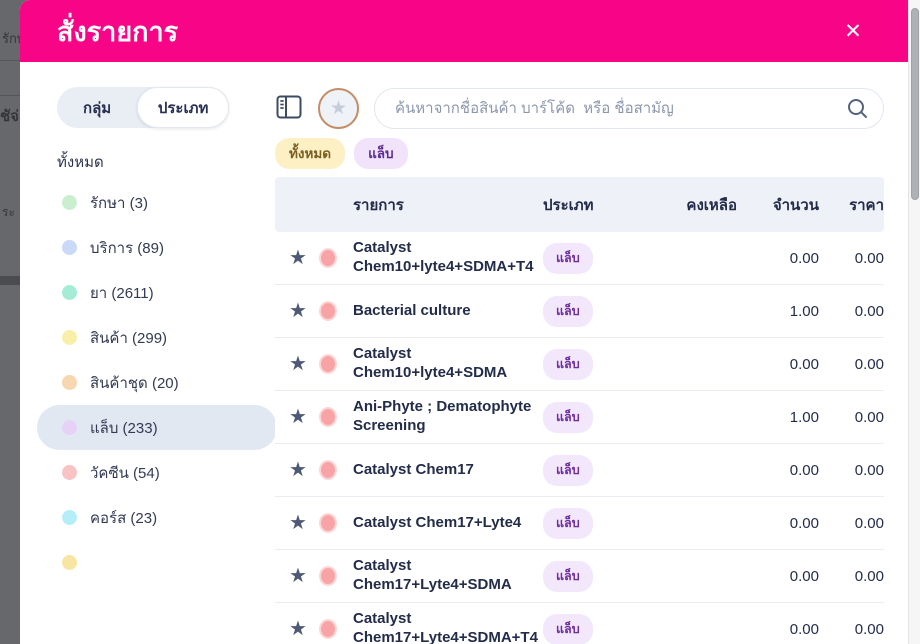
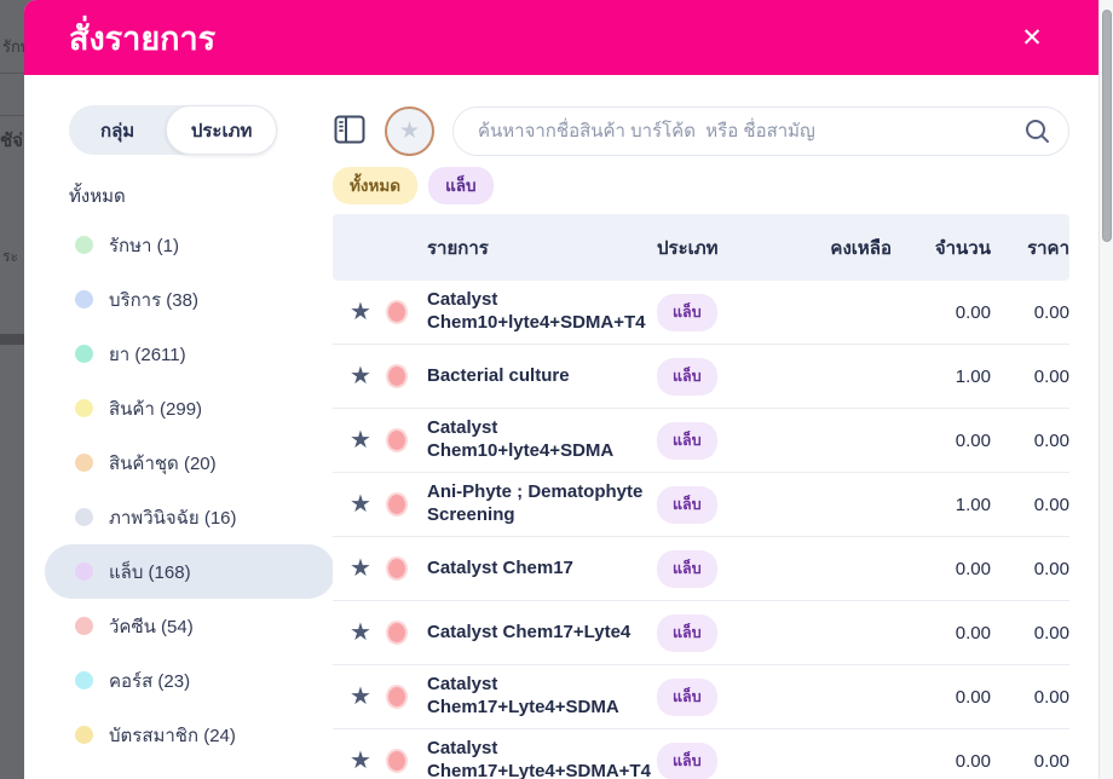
  รัก
  ชัจ่
  ระ
  สั่งรายการ
  ✕
  กลุ่ม
  ประเภท
  ทั้งหมด
- รักษา (3)
+ รักษา (1)
- บริการ (89)
+ บริการ (38)
  ยา (2611)
  สินค้า (299)
  สินค้าชุด (20)
+ ภาพวินิจฉัย (16)
- แล็บ (233)
+ แล็บ (168)
  วัคซีน (54)
  คอร์ส (23)
+ บัตรสมาชิก (24)
  ★
  ค้นหาจากชื่อสินค้า บาร์โค้ด หรือ ชื่อสามัญ
  ทั้งหมด
  แล็บ
  รายการ
  ประเภท
  คงเหลือ
  จำนวน
  ราคา
  ★
  Catalyst Chem10+lyte4+SDMA+T4
  แล็บ
  0.00
  0.00
  ★
  Bacterial culture
  แล็บ
  1.00
  0.00
  ★
  Catalyst Chem10+lyte4+SDMA
  แล็บ
  0.00
  0.00
  ★
  Ani-Phyte ; Dematophyte Screening
  แล็บ
  1.00
  0.00
  ★
  Catalyst Chem17
  แล็บ
  0.00
  0.00
  ★
  Catalyst Chem17+Lyte4
  แล็บ
  0.00
  0.00
  ★
  Catalyst Chem17+Lyte4+SDMA
  แล็บ
  0.00
  0.00
  ★
  Catalyst Chem17+Lyte4+SDMA+T4
  แล็บ
  0.00
  0.00
